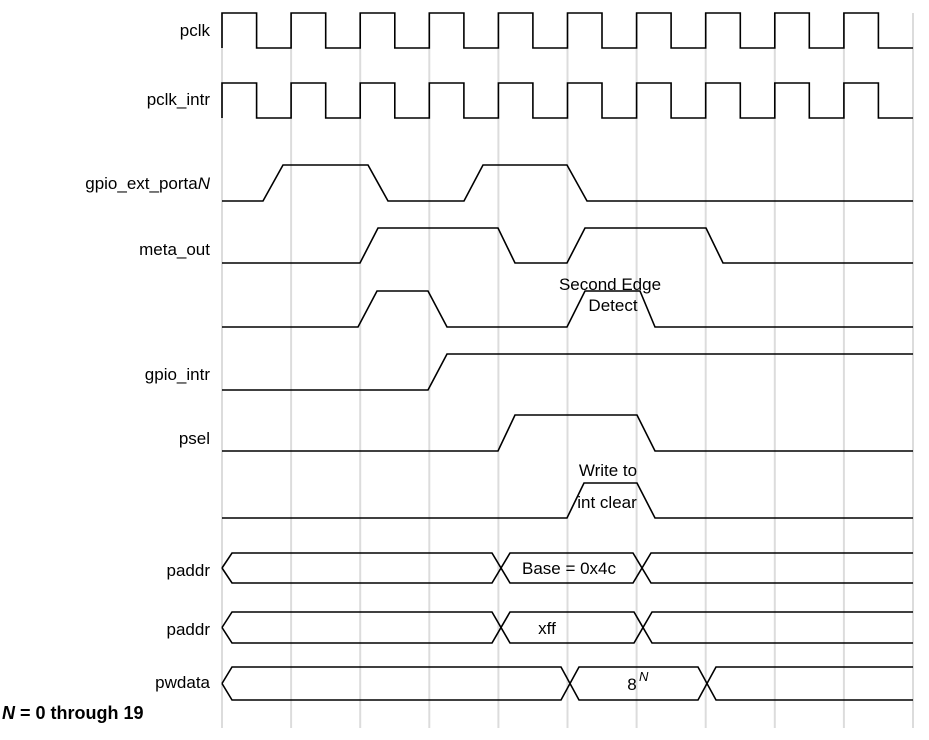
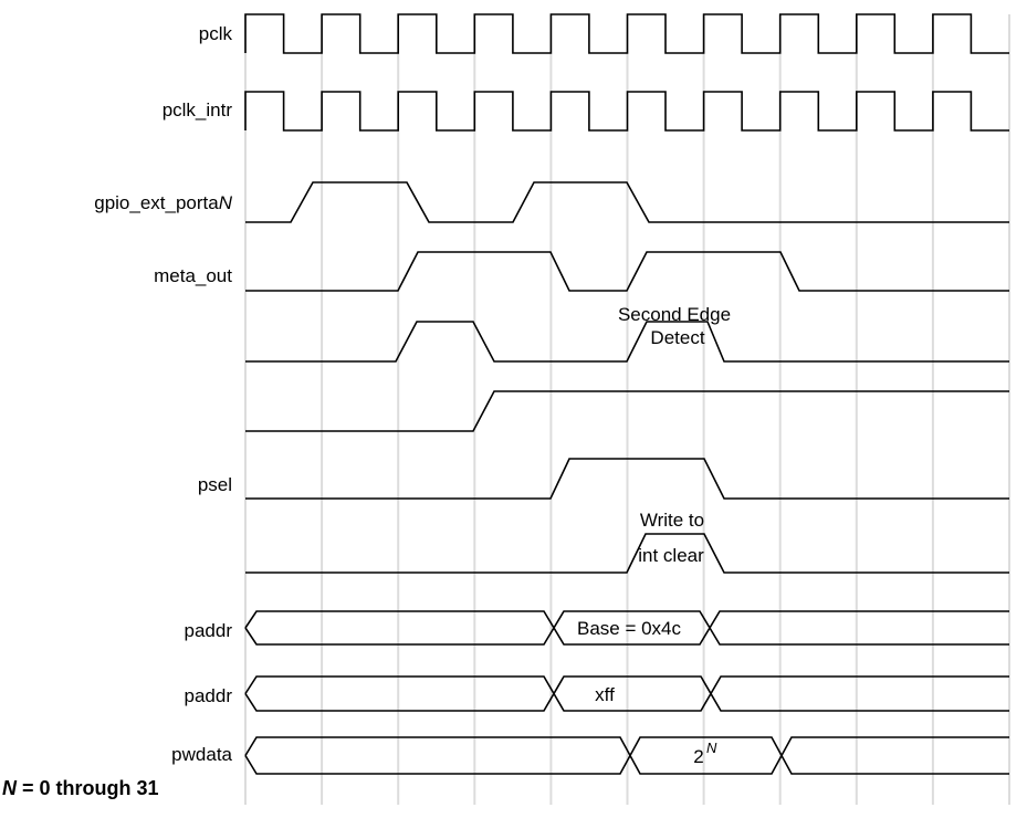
  Second Edge
  Detect
  Write to
  int clear
  Base = 0x4c
  xff
- 8
+ 2
  N
  pclk
  pclk_intr
  gpio_ext_portaN
  meta_out
- gpio_intr
  psel
  paddr
  paddr
  pwdata
- N = 0 through 19
+ N = 0 through 31
